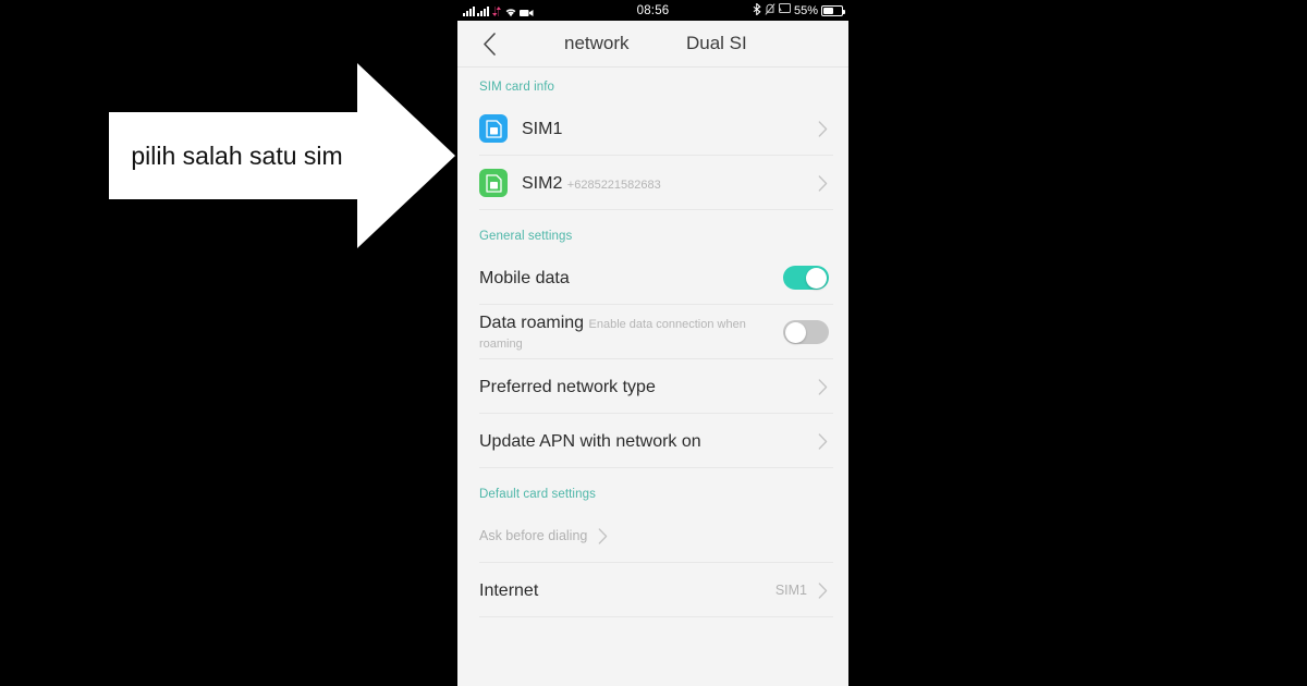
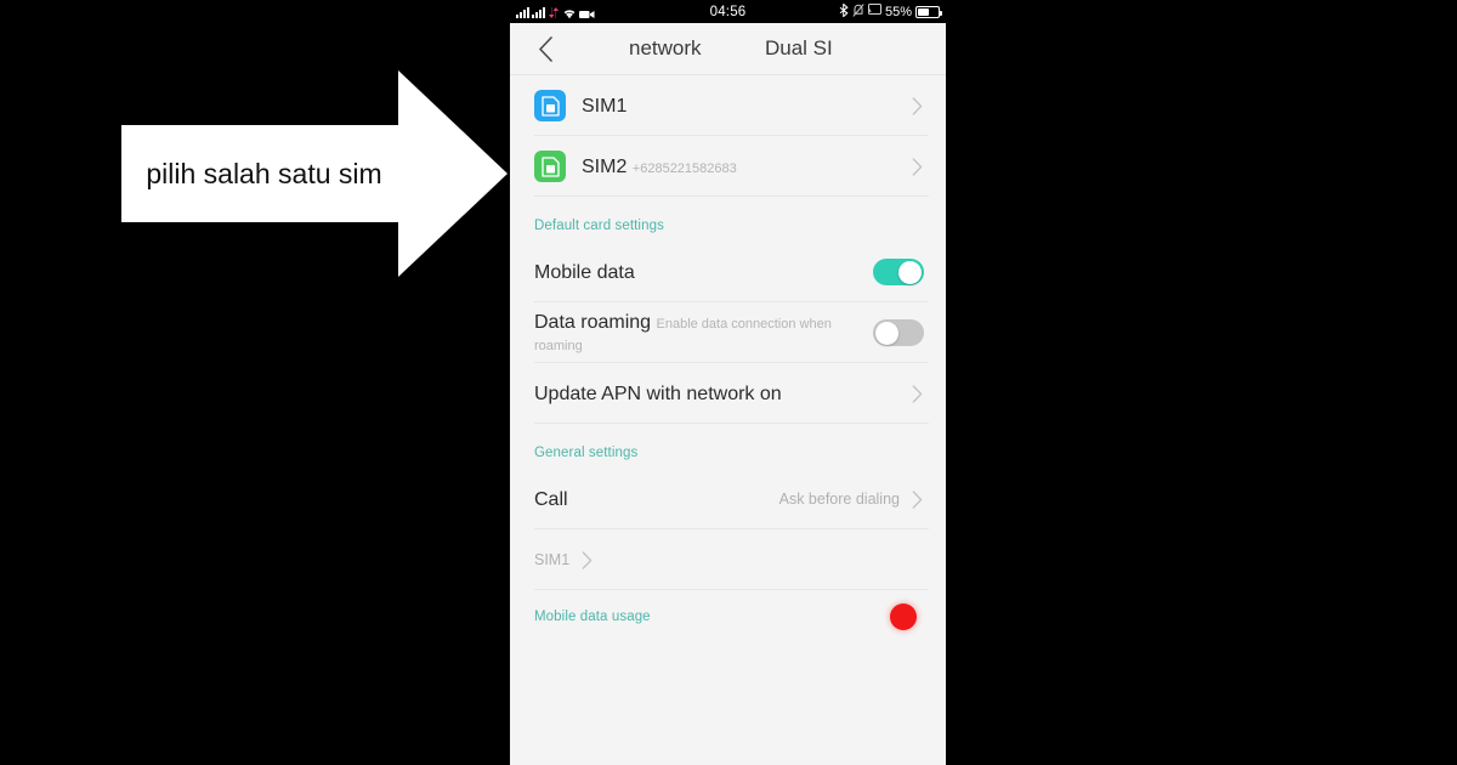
- 08:56
+ 04:56
  55%
  network
  Dual SI
- SIM card info
  SIM1
  SIM2 +6285221582683
- General settings
+ Default card settings
  Mobile data
  Data roaming Enable data connection when roaming
- Preferred network type
  Update APN with network on
- Default card settings
+ General settings
+ Call
  Ask before dialing
- Internet
  SIM1
+ Mobile data usage
  pilih salah satu sim
